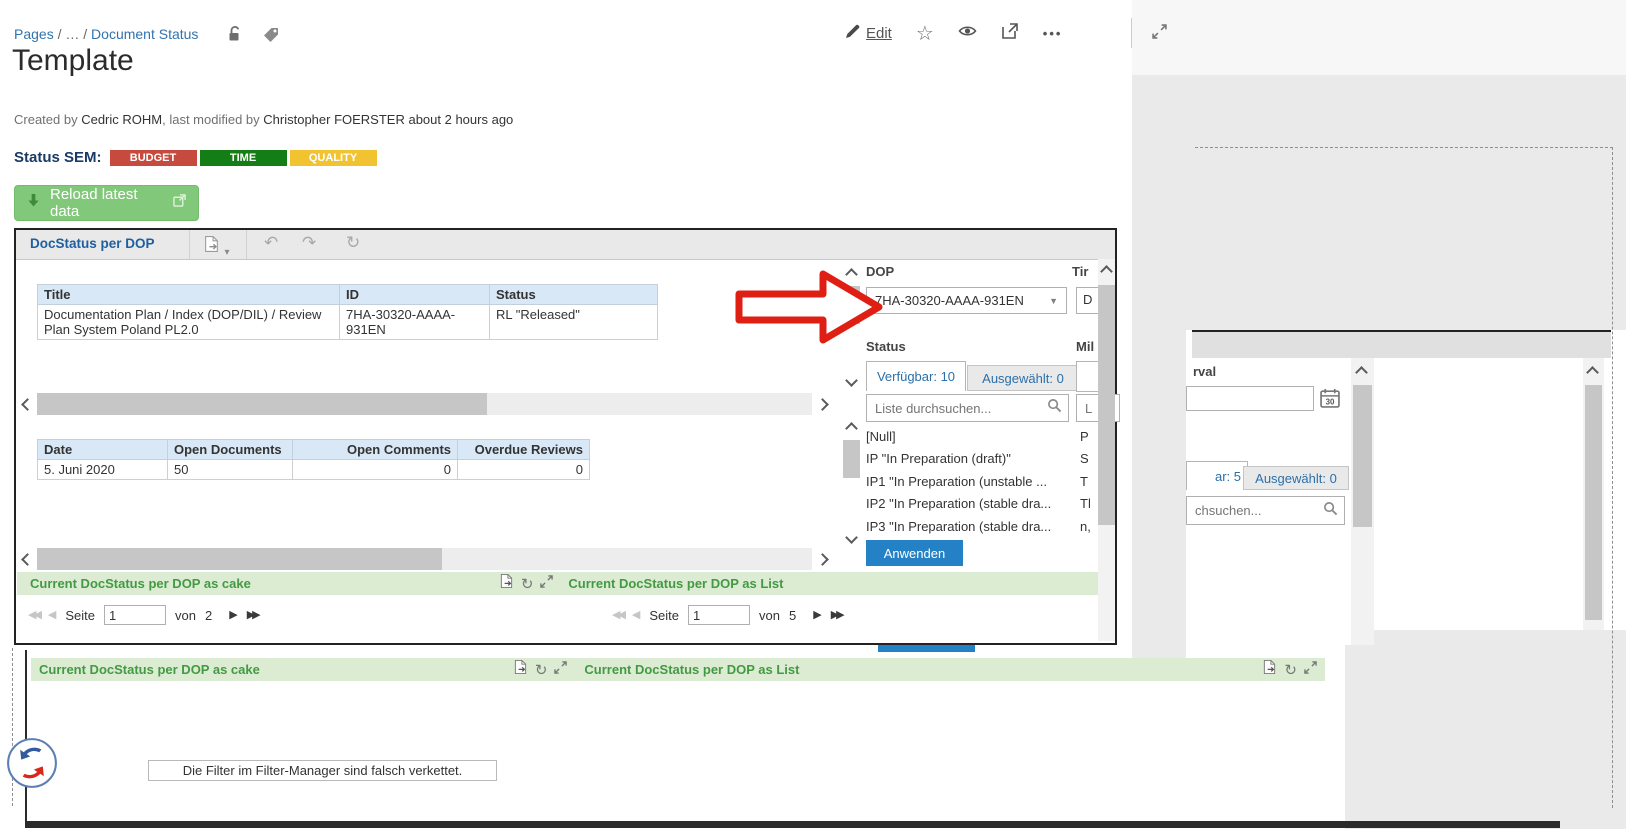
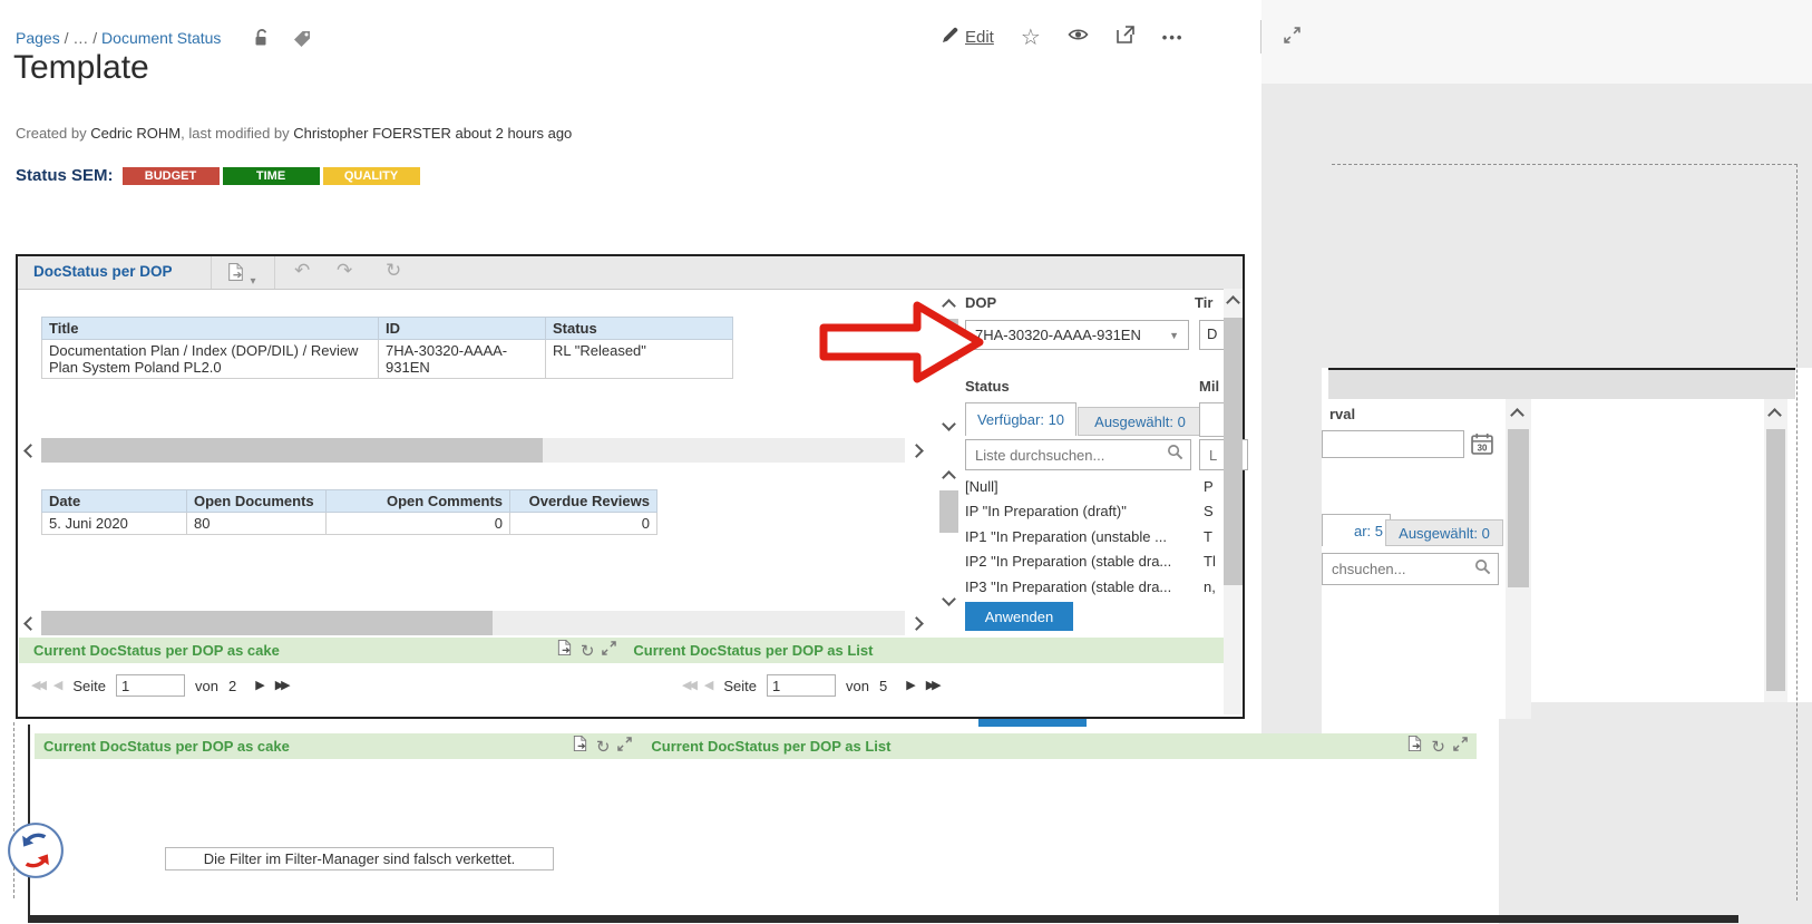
  rval
  30
  ar: 5
  Ausgewählt: 0
  chsuchen...
  Pages / … / Document Status
  Edit
  ☆
  •••
  Template
  Created by Cedric ROHM, last modified by Christopher FOERSTER about 2 hours ago
  Status SEM:
  BUDGET
  TIME
  QUALITY
- Reload latest data
  Current DocStatus per DOP as cake
  ↻
  Current DocStatus per DOP as List
  ↻
  Die Filter im Filter-Manager sind falsch verkettet.
  DocStatus per DOP
  ▾
  ↶
  ↷
  ↻
  Title	ID	Status
  Documentation Plan / Index (DOP/DIL) / Review Plan System Poland PL2.0	7HA-30320-AAAA-931EN	RL "Released"
  Date	Open Documents	Open Comments	Overdue Reviews
- 5. Juni 2020	50	0	0
+ 5. Juni 2020	80	0	0
  Current DocStatus per DOP as cake
  ↻
  Current DocStatus per DOP as List
  ◀◀
  ◀
  Seite
  1
  von
  2
  ▶
  ▶▶
  ◀◀
  ◀
  Seite
  1
  von
  5
  ▶
  ▶▶
  DOP
  7HA-30320-AAAA-931EN
  ▼
  Tir
  D
  Status
  Verfügbar: 10
  Ausgewählt: 0
  Liste durchsuchen...
  [Null]
  IP "In Preparation (draft)"
  IP1 "In Preparation (unstable ...
  IP2 "In Preparation (stable dra...
  IP3 "In Preparation (stable dra...
  Anwenden
  Mil
  L
  P
  S
  T
  Tl
  n,
